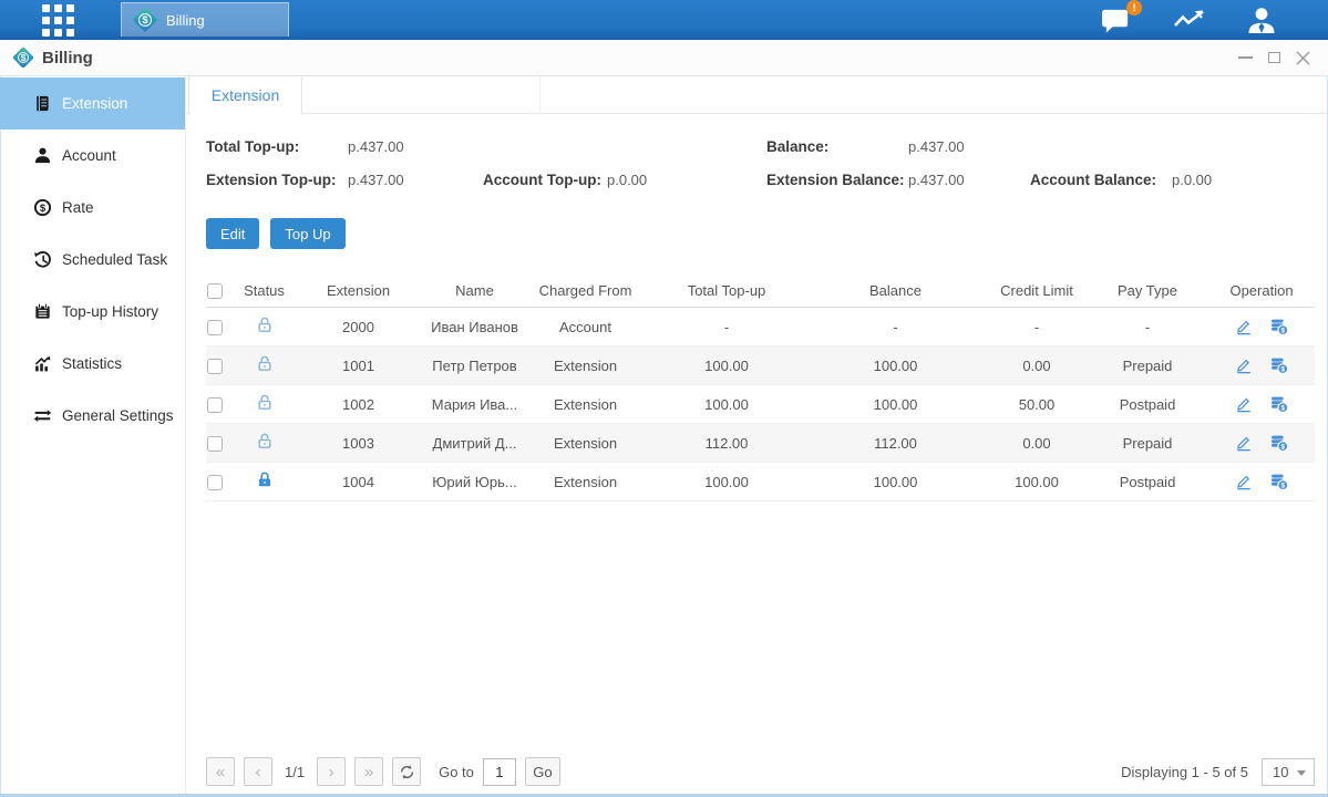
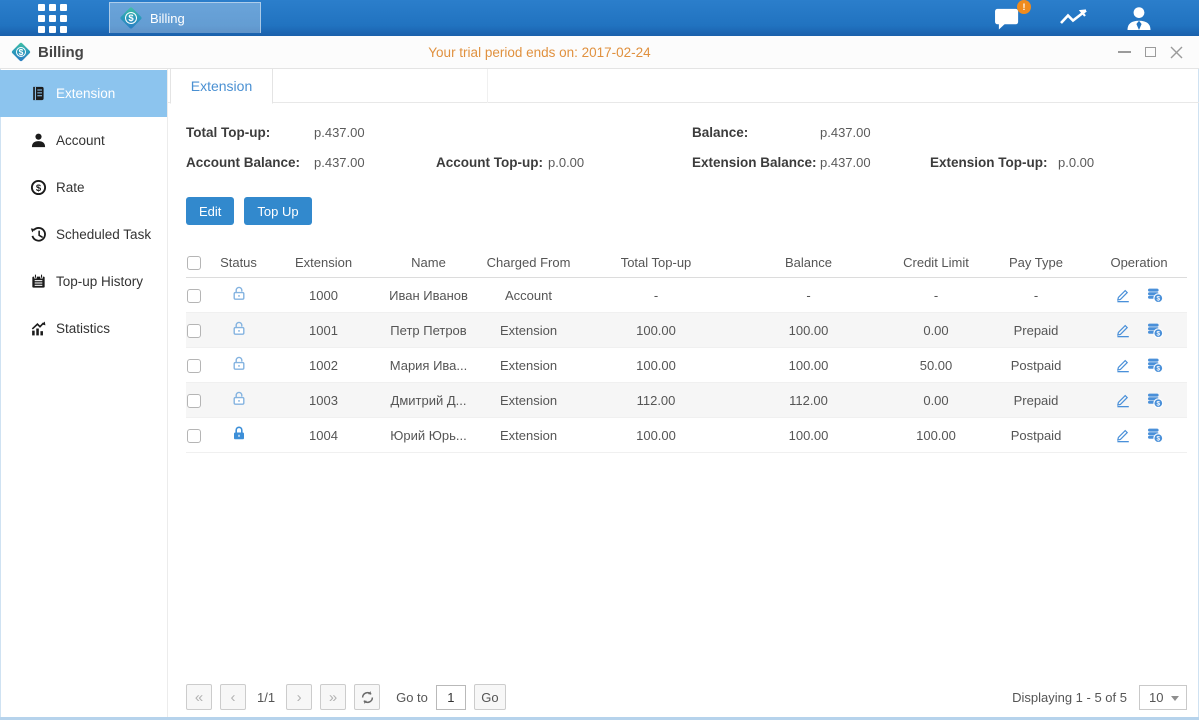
  $
  Billing
  !
  $
  Billing
+ Your trial period ends on: 2017-02-24
  Extension
  Account
  $
  Rate
  Scheduled Task
  Top-up History
  Statistics
- General Settings
  Extension
  Total Top-up:
  p.437.00
  Balance:
  p.437.00
- Extension Top-up:
+ Account Balance:
  p.437.00
  Account Top-up:
  p.0.00
  Extension Balance:
  p.437.00
- Account Balance:
+ Extension Top-up:
  p.0.00
  Edit
  Top Up
  Status
  Extension
  Name
  Charged From
  Total Top-up
  Balance
  Credit Limit
  Pay Type
  Operation
- 2000
+ 1000
  Иван Иванов
  Account
  -
  -
  -
  -
  1001
  Петр Петров
  Extension
  100.00
  100.00
  0.00
  Prepaid
  1002
  Мария Ива...
  Extension
  100.00
  100.00
  50.00
  Postpaid
  1003
  Дмитрий Д...
  Extension
  112.00
  112.00
  0.00
  Prepaid
  1004
  Юрий Юрь...
  Extension
  100.00
  100.00
  100.00
  Postpaid
  «
  ‹
  1/1
  ›
  »
  Go to
  1
  Go
  Displaying 1 - 5 of 5
  10
